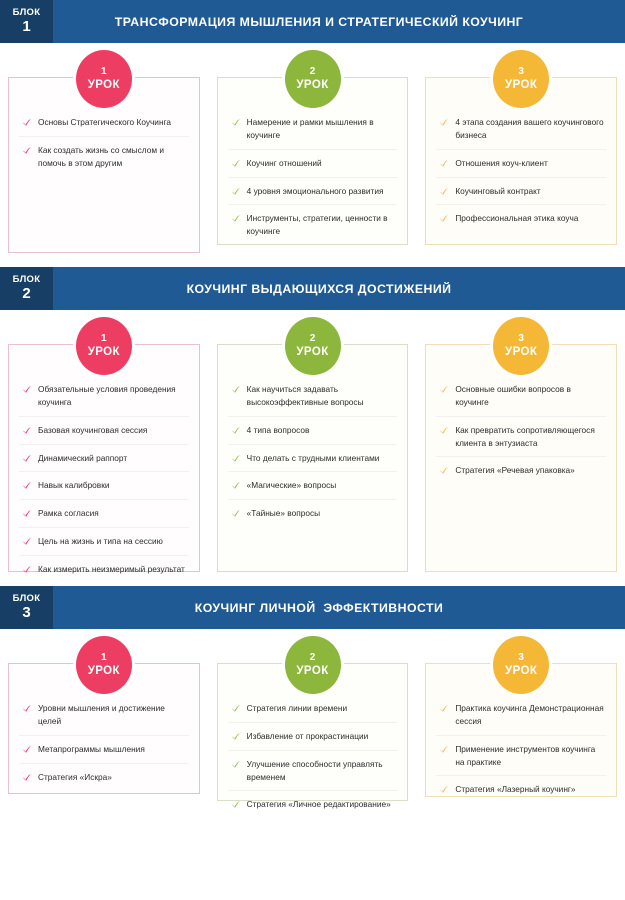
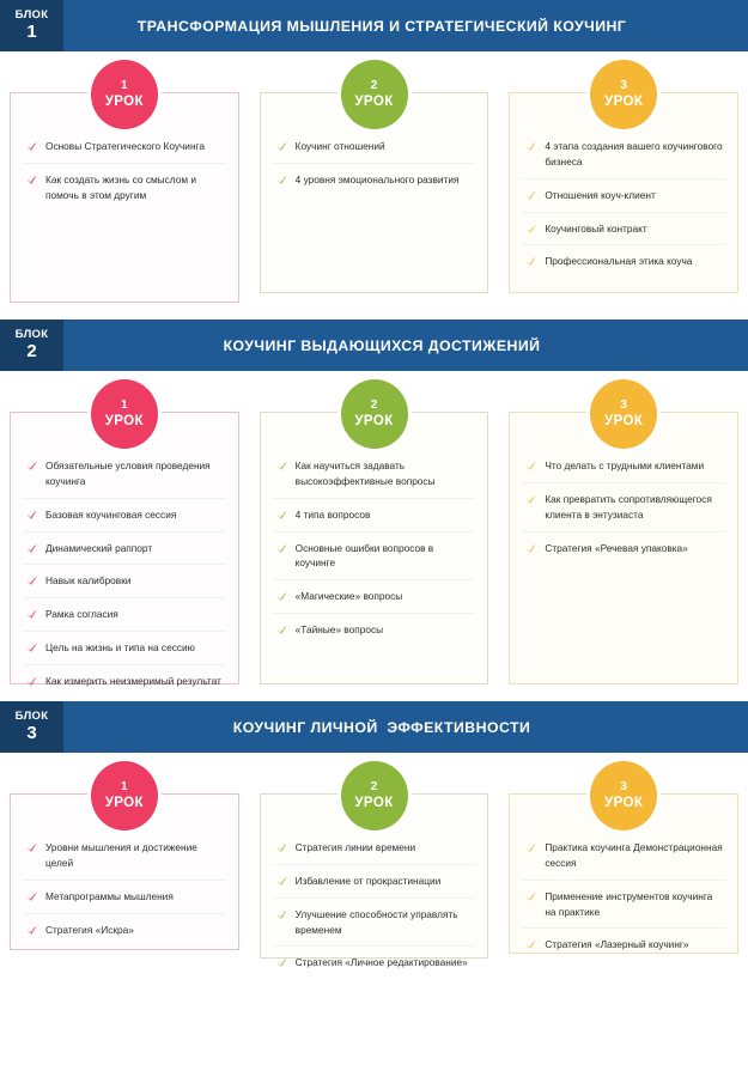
  БЛОК
  1
  ТРАНСФОРМАЦИЯ МЫШЛЕНИЯ И СТРАТЕГИЧЕСКИЙ КОУЧИНГ
  1
  УРОК
  Основы Стратегического Коучинга
  Как создать жизнь со смыслом и помочь в этом другим
  2
  УРОК
- Намерение и рамки мышления в коучинге
  Коучинг отношений
  4 уровня эмоционального развития
- Инструменты, стратегии, ценности в коучинге
  3
  УРОК
  4 этапа создания вашего коучингового бизнеса
  Отношения коуч-клиент
  Коучинговый контракт
  Профессиональная этика коуча
  БЛОК
  2
  КОУЧИНГ ВЫДАЮЩИХСЯ ДОСТИЖЕНИЙ
  1
  УРОК
  Обязательные условия проведения коучинга
  Базовая коучинговая сессия
  Динамический раппорт
  Навык калибровки
  Рамка согласия
  Цель на жизнь и типа на сессию
  Как измерить неизмеримый результат
  2
  УРОК
  Как научиться задавать высокоэффективные вопросы
  4 типа вопросов
- Что делать с трудными клиентами
+ Основные ошибки вопросов в коучинге
  «Магические» вопросы
  «Тайные» вопросы
  3
  УРОК
- Основные ошибки вопросов в коучинге
+ Что делать с трудными клиентами
  Как превратить сопротивляющегося клиента в энтузиаста
  Стратегия «Речевая упаковка»
  БЛОК
  3
  КОУЧИНГ ЛИЧНОЙ ЭФФЕКТИВНОСТИ
  1
  УРОК
  Уровни мышления и достижение целей
  Метапрограммы мышления
  Стратегия «Искра»
  2
  УРОК
  Стратегия линии времени
  Избавление от прокрастинации
  Улучшение способности управлять временем
  Стратегия «Личное редактирование»
  3
  УРОК
  Практика коучинга Демонстрационная сессия
  Применение инструментов коучинга на практике
  Стратегия «Лазерный коучинг»
